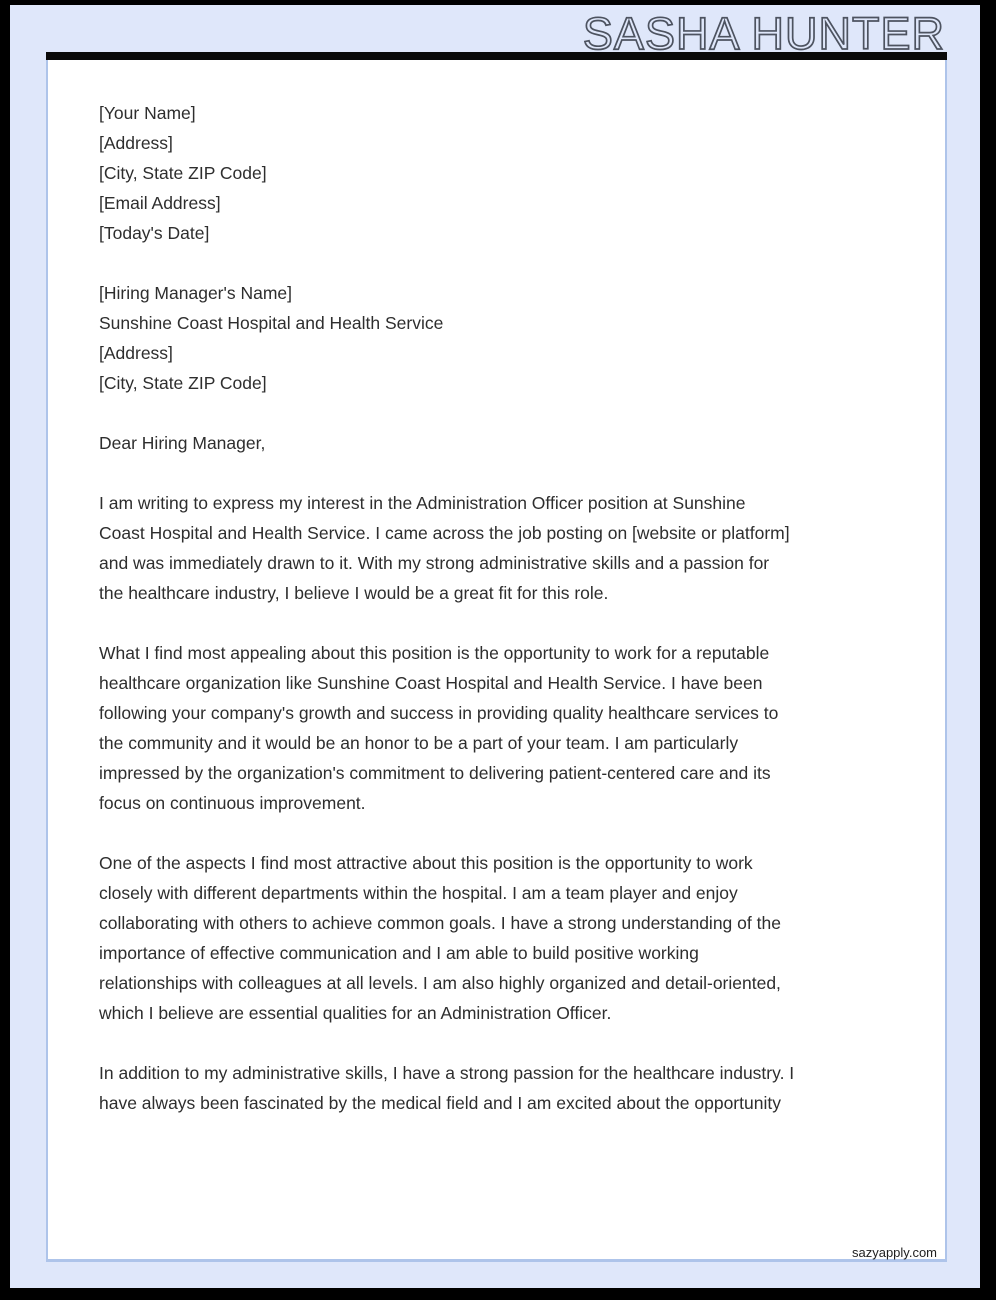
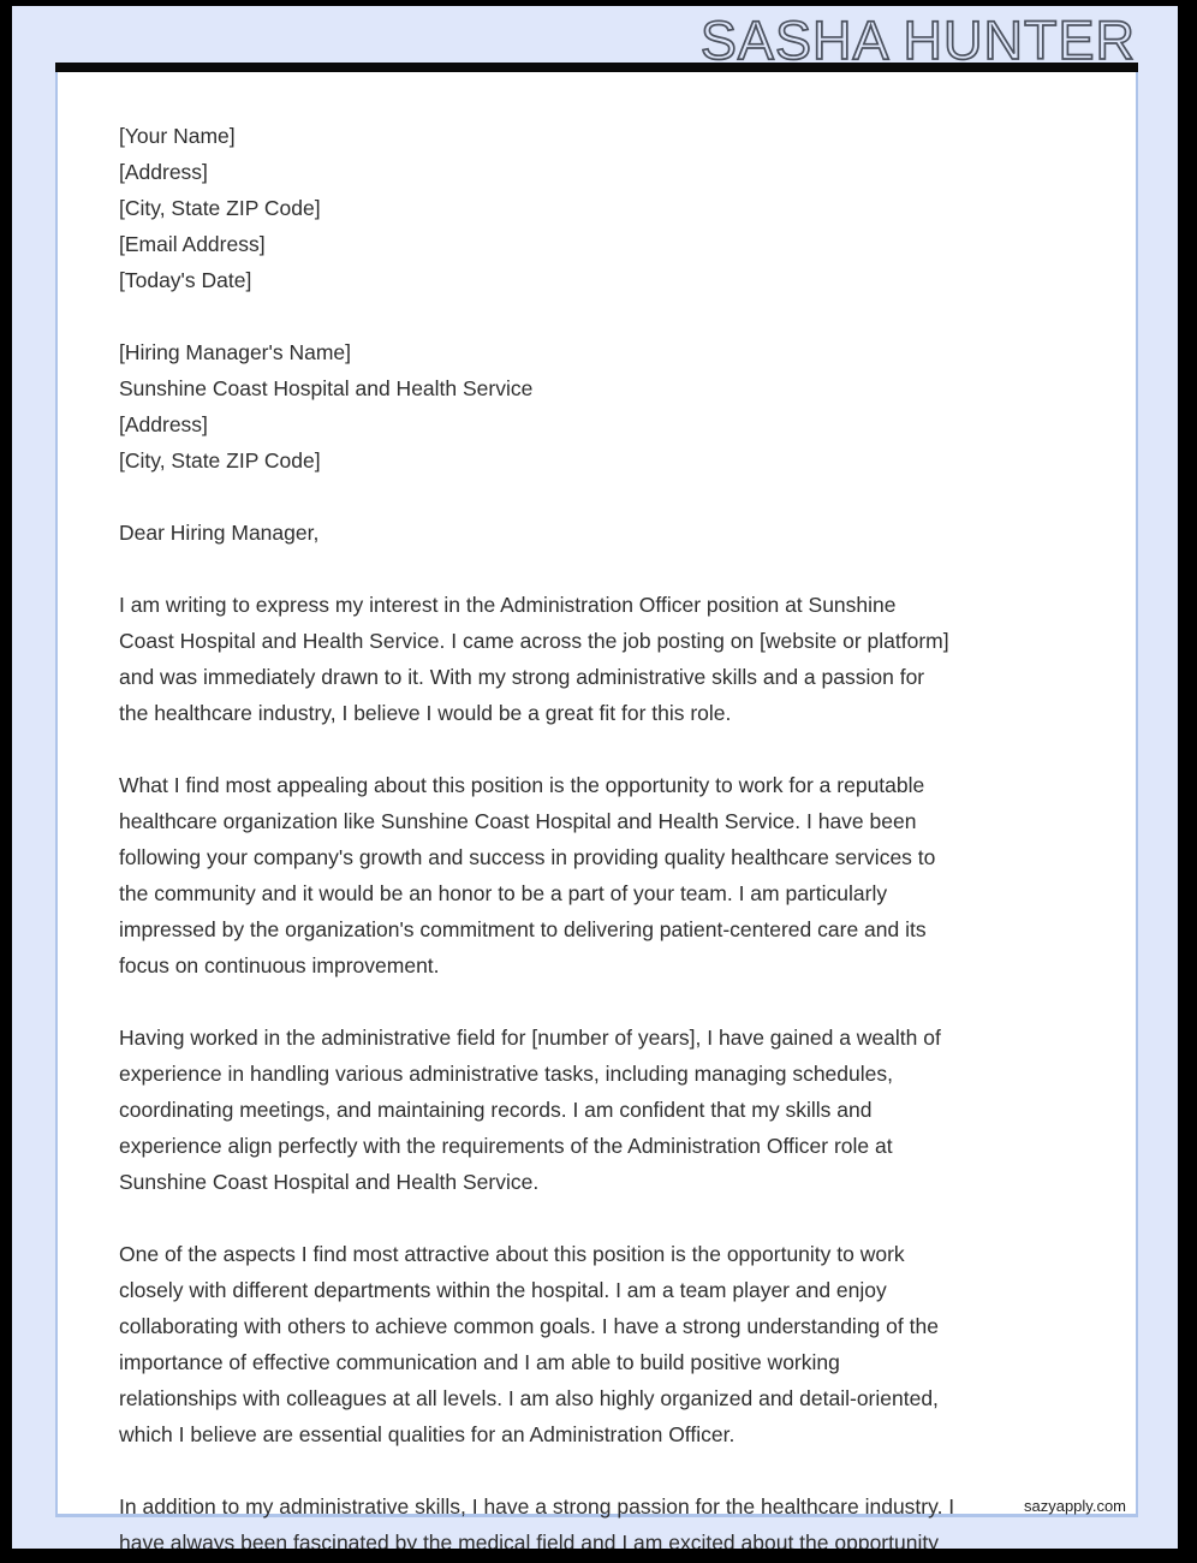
  SASHA HUNTER
  [Your Name]
  [Address]
  [City, State ZIP Code]
  [Email Address]
  [Today's Date]
  [Hiring Manager's Name]
  Sunshine Coast Hospital and Health Service
  [Address]
  [City, State ZIP Code]
  Dear Hiring Manager,
  I am writing to express my interest in the Administration Officer position at Sunshine
  Coast Hospital and Health Service. I came across the job posting on [website or platform]
  and was immediately drawn to it. With my strong administrative skills and a passion for
  the healthcare industry, I believe I would be a great fit for this role.
  What I find most appealing about this position is the opportunity to work for a reputable
  healthcare organization like Sunshine Coast Hospital and Health Service. I have been
  following your company's growth and success in providing quality healthcare services to
  the community and it would be an honor to be a part of your team. I am particularly
  impressed by the organization's commitment to delivering patient-centered care and its
  focus on continuous improvement.
+ Having worked in the administrative field for [number of years], I have gained a wealth of
+ experience in handling various administrative tasks, including managing schedules,
+ coordinating meetings, and maintaining records. I am confident that my skills and
+ experience align perfectly with the requirements of the Administration Officer role at
+ Sunshine Coast Hospital and Health Service.
  One of the aspects I find most attractive about this position is the opportunity to work
  closely with different departments within the hospital. I am a team player and enjoy
  collaborating with others to achieve common goals. I have a strong understanding of the
  importance of effective communication and I am able to build positive working
  relationships with colleagues at all levels. I am also highly organized and detail-oriented,
  which I believe are essential qualities for an Administration Officer.
  In addition to my administrative skills, I have a strong passion for the healthcare industry. I
  have always been fascinated by the medical field and I am excited about the opportunity
  sazyapply.com
